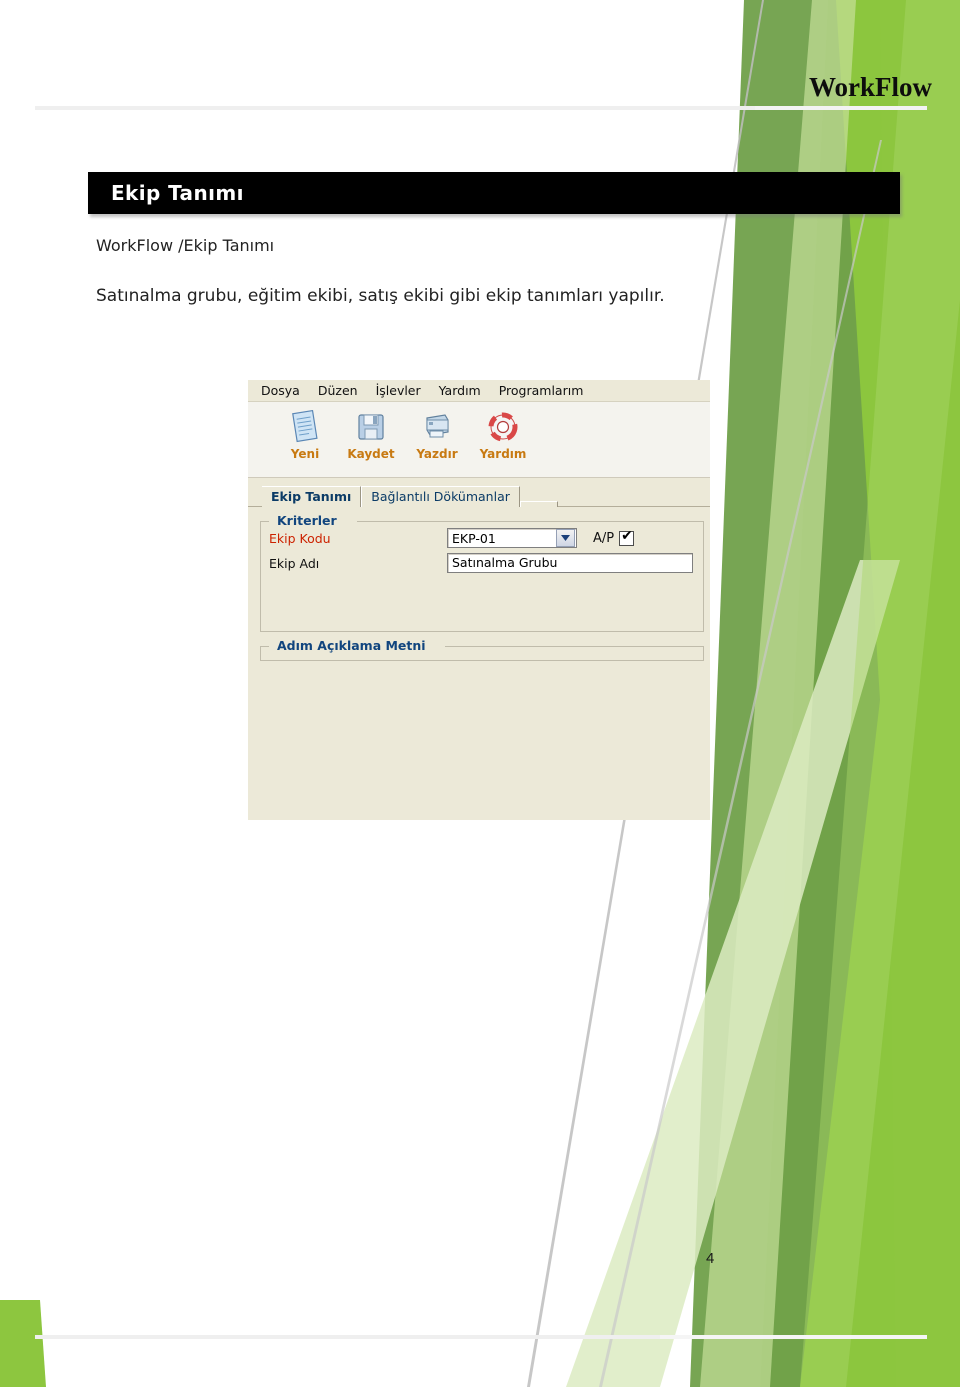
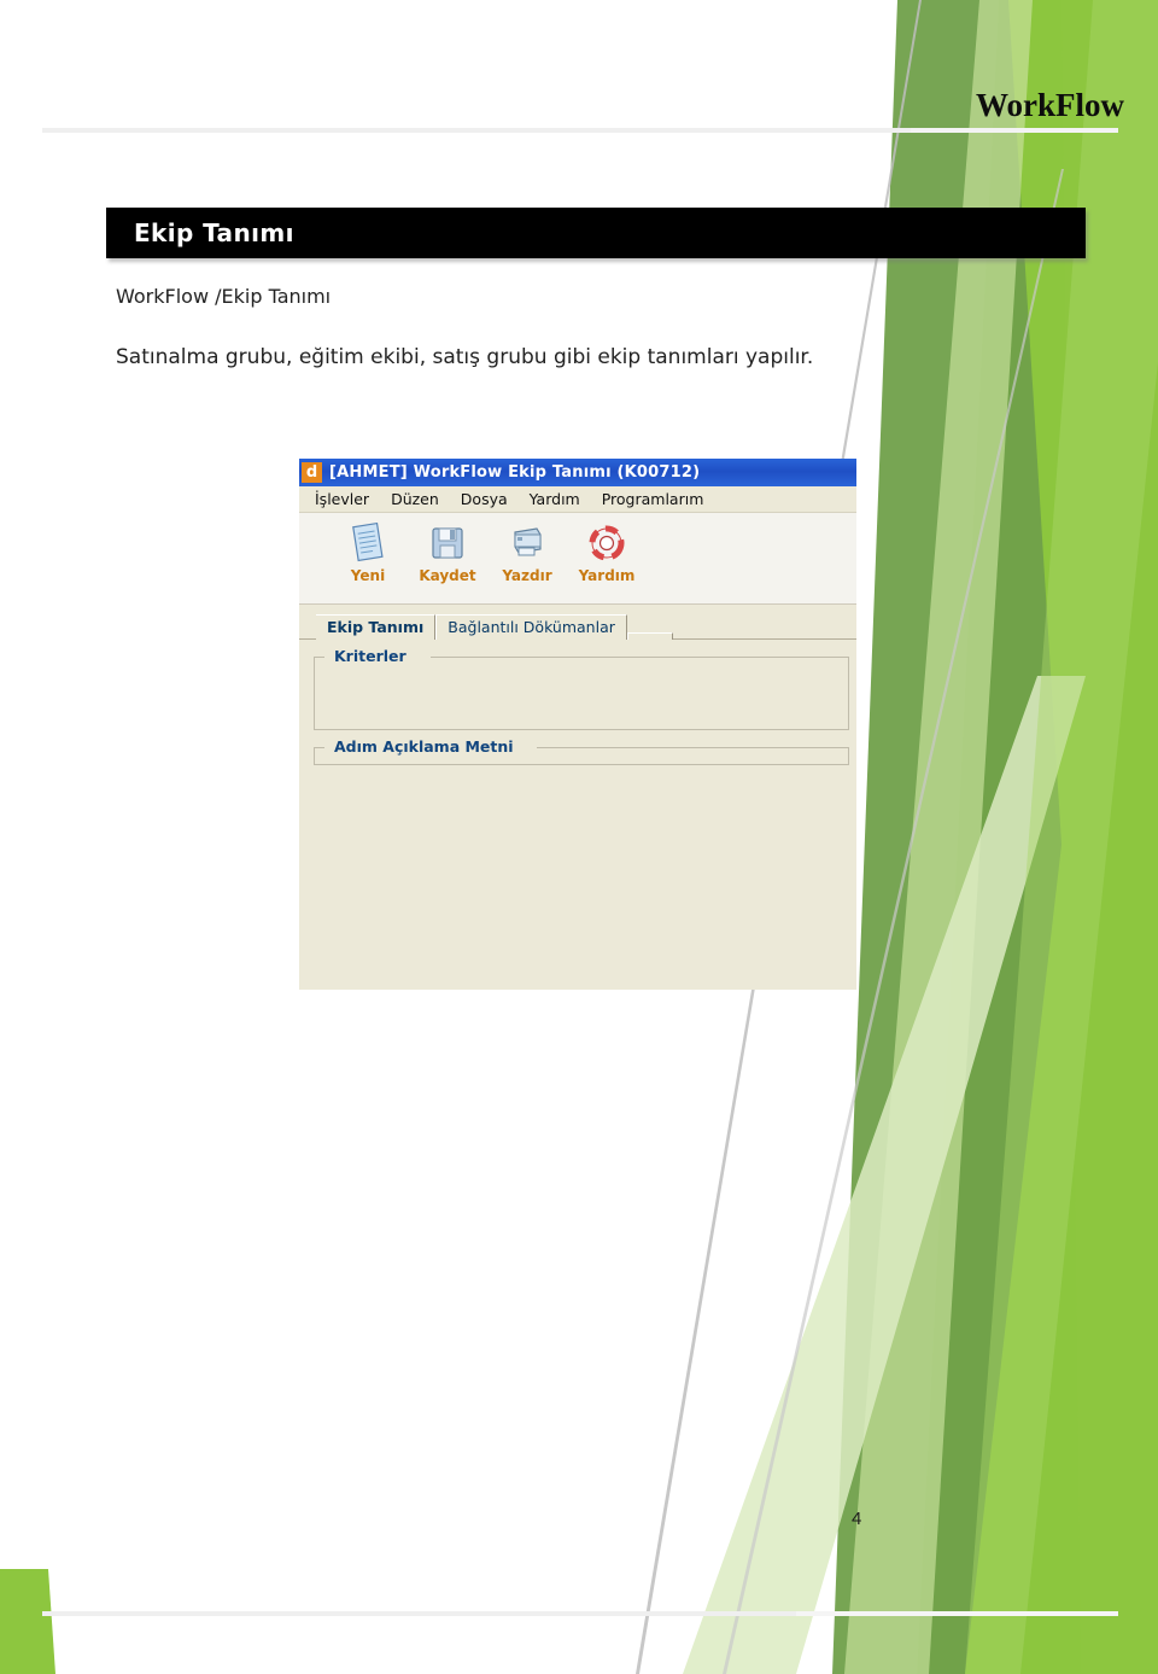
  WorkFlow
  Ekip Tanımı
  WorkFlow /Ekip Tanımı
- Satınalma grubu, eğitim ekibi, satış ekibi gibi ekip tanımları yapılır.
+ Satınalma grubu, eğitim ekibi, satış grubu gibi ekip tanımları yapılır.
+ d
+ [AHMET] WorkFlow Ekip Tanımı (K00712)
- Dosya
+ İşlevler
  Düzen
- İşlevler
+ Dosya
  Yardım
  Programlarım
  Yeni
  Kaydet
  Yazdır
  Yardım
  Ekip Tanımı
  Bağlantılı Dökümanlar
  Kriterler
- Ekip Kodu
- EKP-01
- A/P
- ✔
- Ekip Adı
- Satınalma Grubu
  Adım Açıklama Metni
  4
